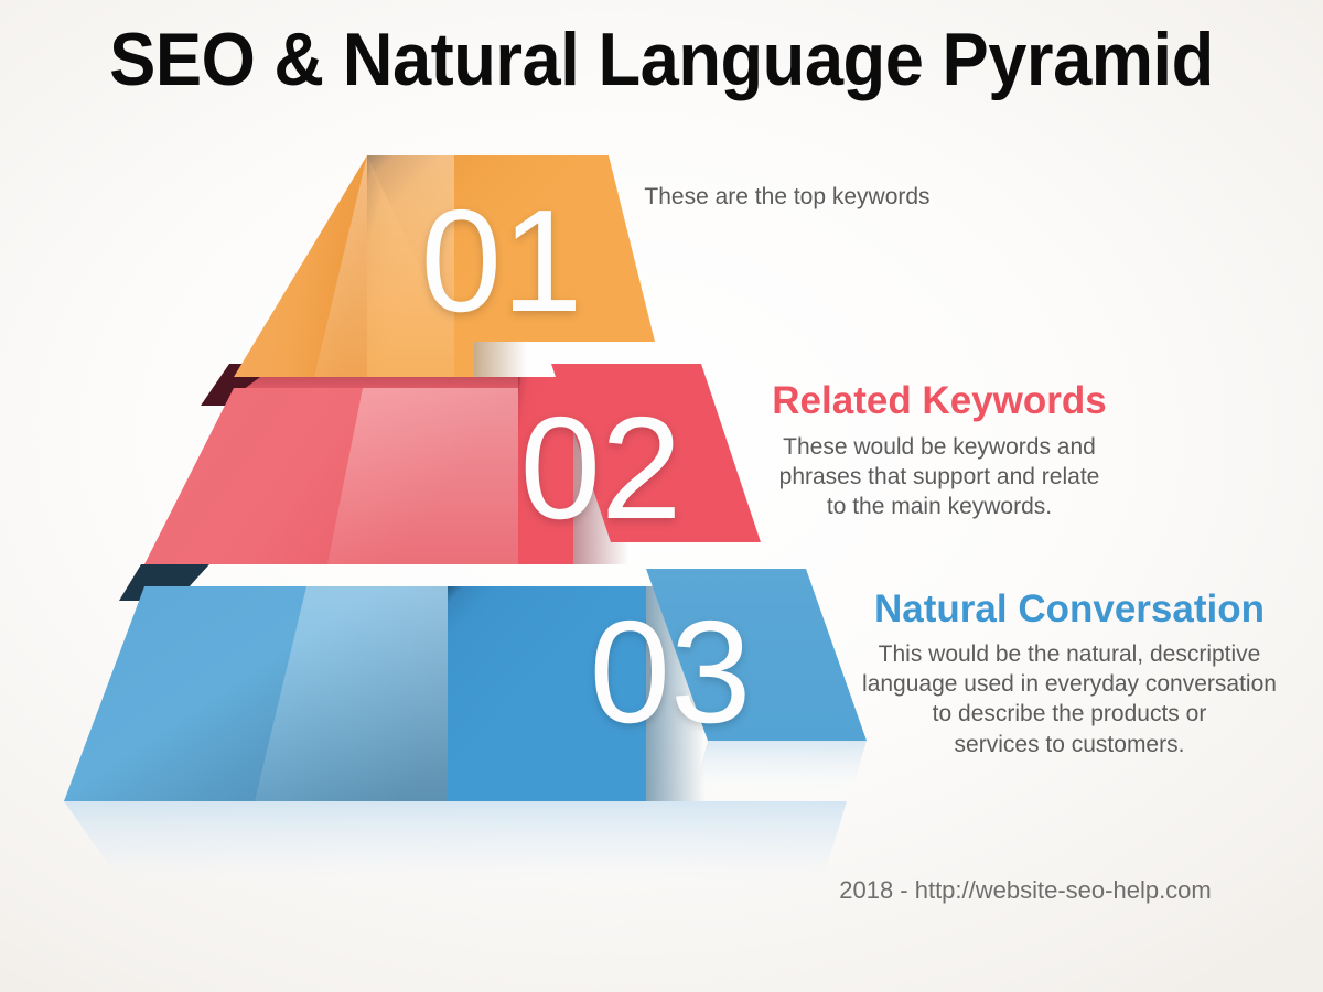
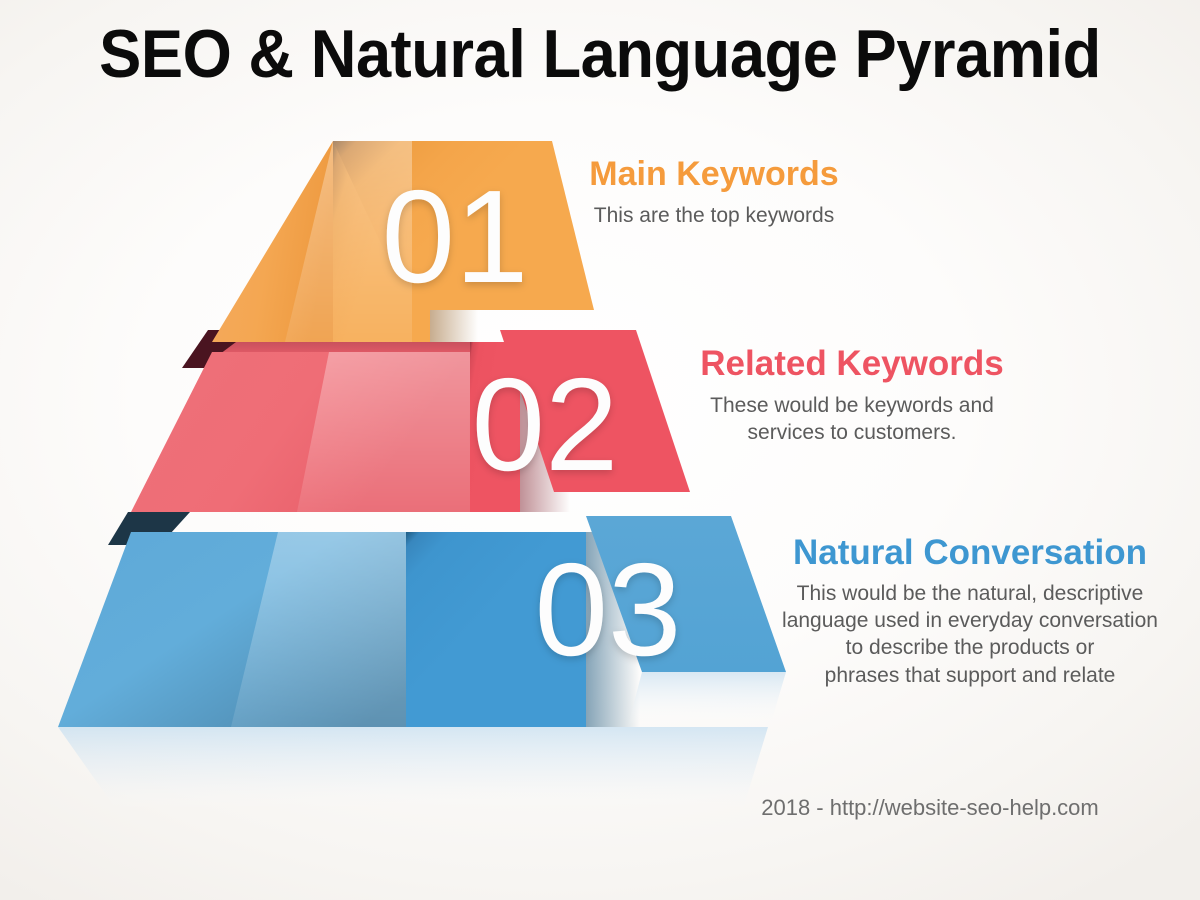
  SEO & Natural Language Pyramid
  03
  02
  01
+ Main Keywords
- These are the top keywords
+ This are the top keywords
  Related Keywords
  These would be keywords and
- phrases that support and relate
+ services to customers.
- to the main keywords.
  Natural Conversation
  This would be the natural, descriptive
  language used in everyday conversation
  to describe the products or
- services to customers.
+ phrases that support and relate
  2018 - http://website-seo-help.com
